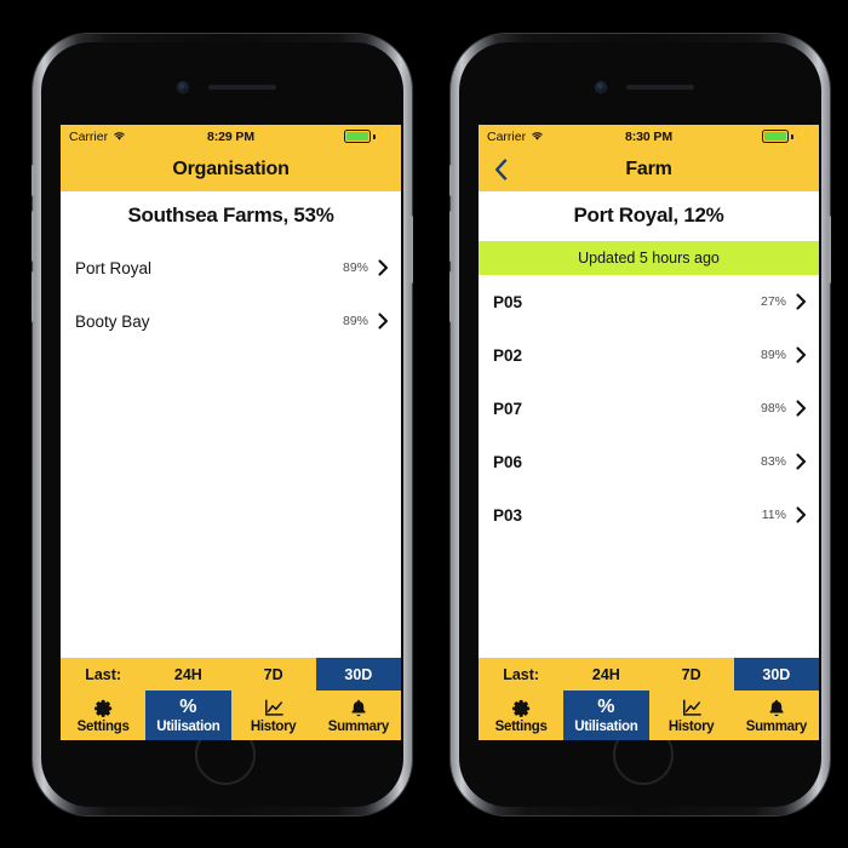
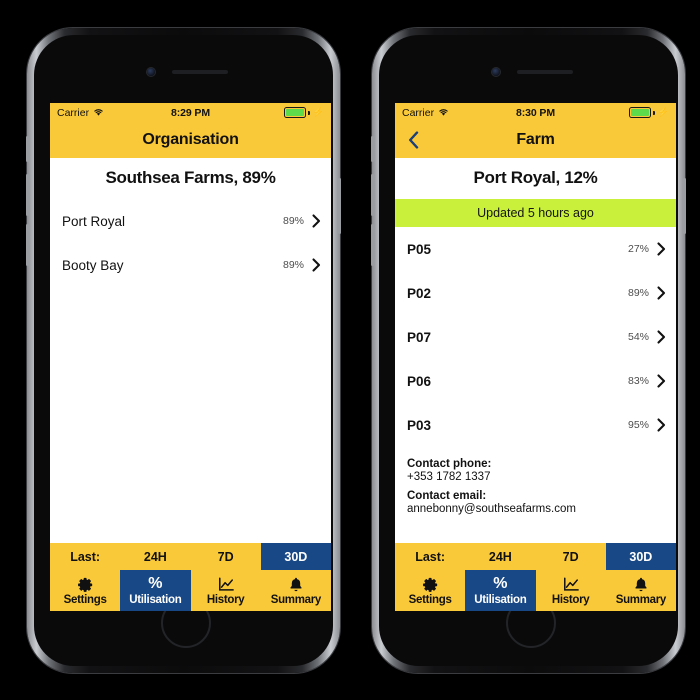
  Carrier
  8:29 PM
  ⚡
  Organisation
- Southsea Farms, 53%
+ Southsea Farms, 89%
  Port Royal
  89%
  Booty Bay
  89%
  Last:
  24H
  7D
  30D
  Settings
  %
  Utilisation
  History
  Summary
  Carrier
  8:30 PM
  ⚡
  Farm
  Port Royal, 12%
  Updated 5 hours ago
  P05
  27%
  P02
  89%
  P07
- 98%
+ 54%
  P06
  83%
  P03
- 11%
+ 95%
+ Contact phone:
+ +353 1782 1337
+ Contact email:
+ annebonny@southseafarms.com
  Last:
  24H
  7D
  30D
  Settings
  %
  Utilisation
  History
  Summary
